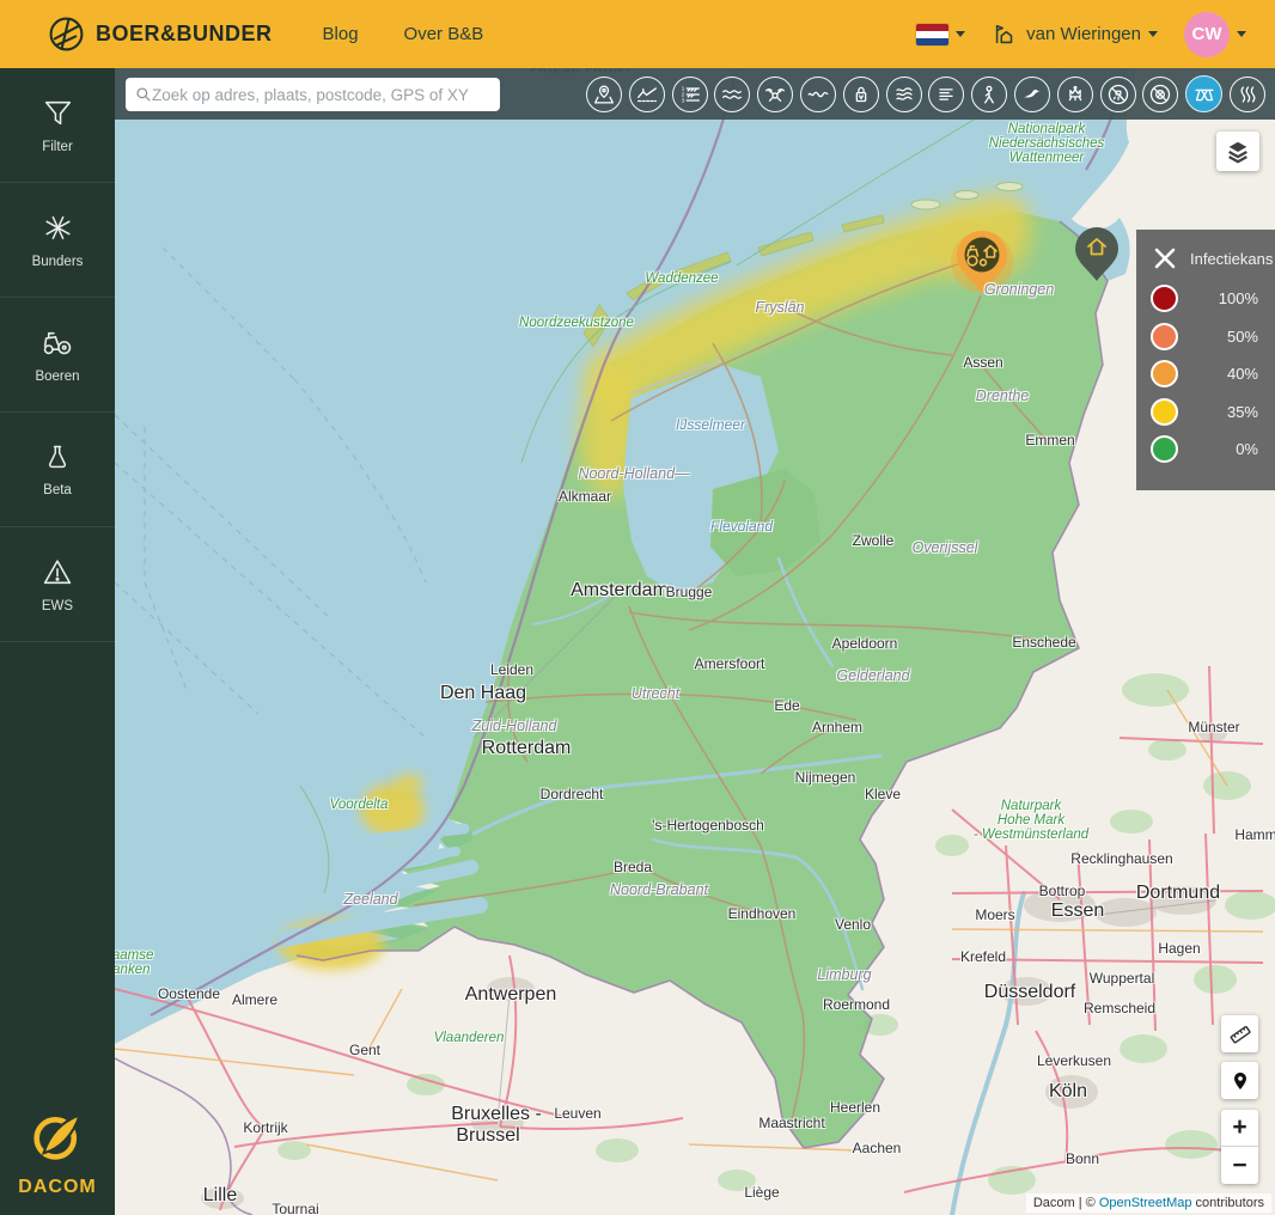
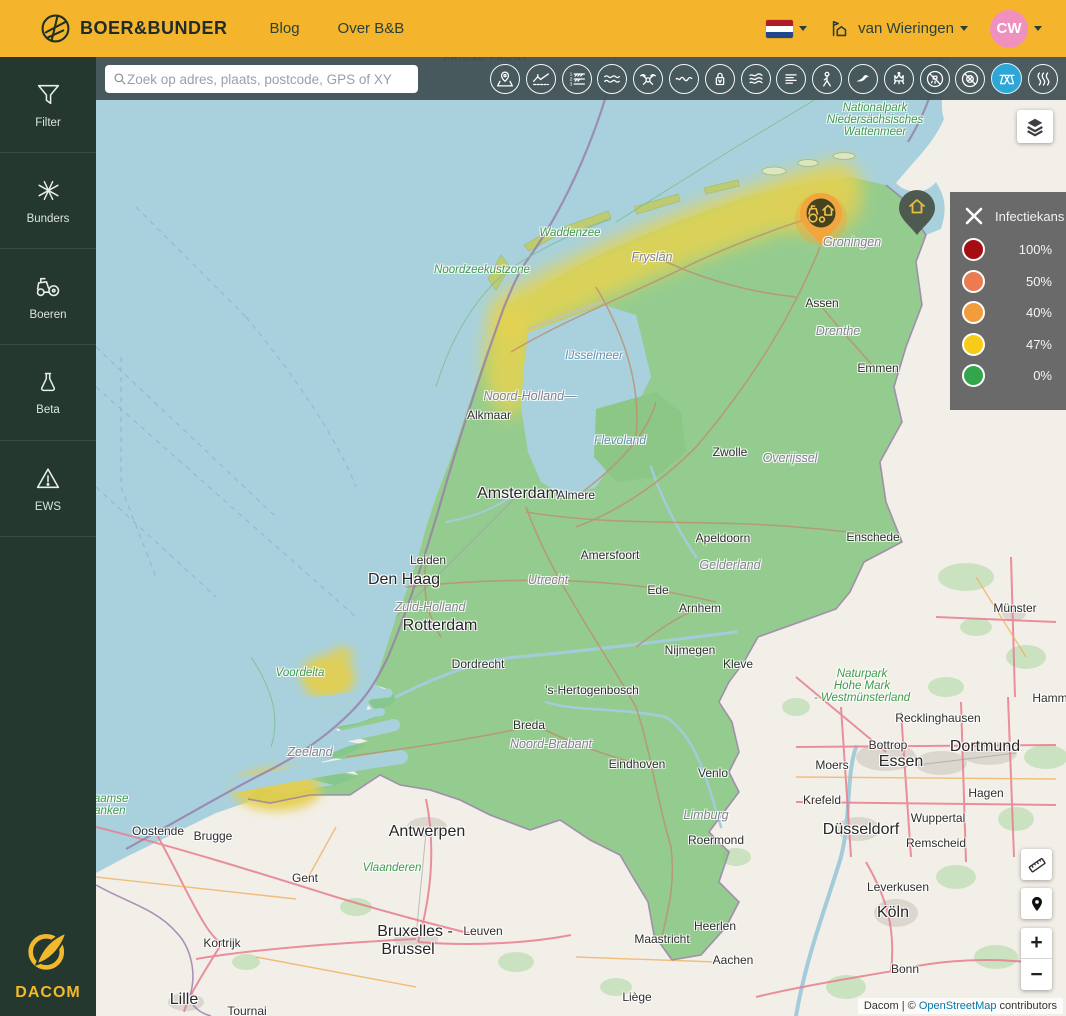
  Nationalpark
  Niedersächsisches
  Wattenmeer
  Waddenzee
  Fryslân
  Groningen
  Noordzeekustzone
  Assen
  Drenthe
  IJsselmeer
  Emmen
  Noord-Holland—
  Alkmaar
  Flevoland
  Zwolle
  Overijssel
  Amsterdam
- Brugge
+ Almere
  Apeldoorn
  Enschede
  Amersfoort
  Gelderland
  Leiden
  Utrecht
  Den Haag
  Ede
  Arnhem
  Zuid-Holland
  Rotterdam
  Münster
  Nijmegen
  Kleve
  Dordrecht
  Voordelta
  's-Hertogenbosch
  Naturpark
  Hohe Mark
  - Westmünsterland
  Hamm
  Recklinghausen
  Breda
  Noord-Brabant
  Bottrop
  Dortmund
  Moers
  Essen
  Zeeland
  Eindhoven
  Venlo
  Hagen
  Krefeld
  Wuppertal
  aamse
  anken
  Oostende
- Almere
+ Brugge
  Antwerpen
  Limburg
  Roermond
  Düsseldorf
  Remscheid
  Gent
  Vlaanderen
  Leverkusen
  Köln
  Kortrijk
  Bruxelles -
  Brussel
  Leuven
  Heerlen
  Maastricht
  Aachen
  Bonn
  Lille
  Tournai
  Liège
  Zoek op adres, plaats, postcode, GPS of XY
  Infectiekans
  100%
  50%
  40%
- 35%
+ 47%
  0%
  +
  −
  Dacom | © OpenStreetMap contributors
  Filter
  Bunders
  Boeren
  Beta
  EWS
  DACOM
  BOER&BUNDER
  Blog
  Over B&B
  van Wieringen
  CW
